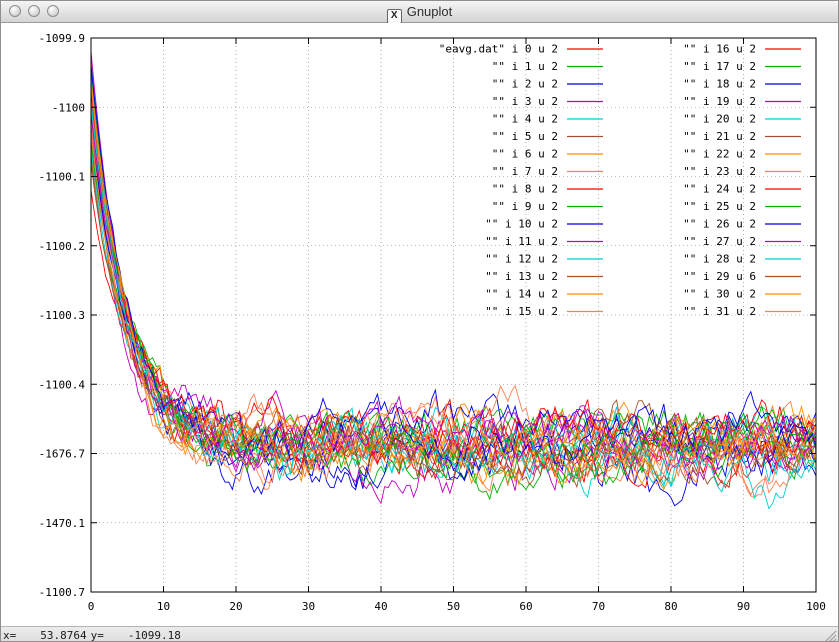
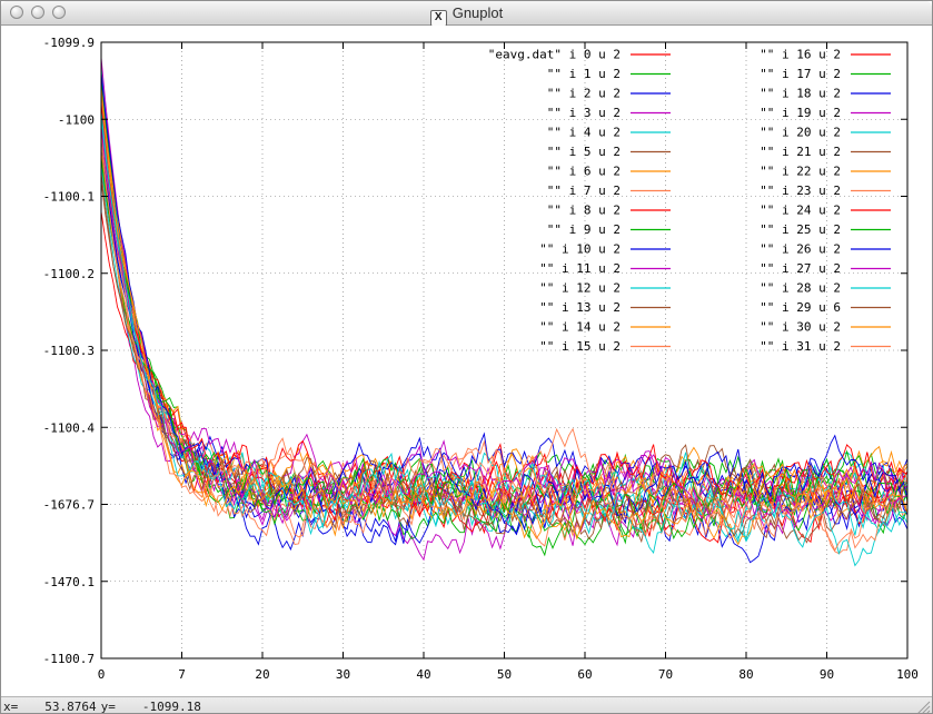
  X Gnuplot
  0
- 10
+ 7
  20
  30
  40
  50
  60
  70
  80
  90
  100
  -1099.9
  -1100
  -1100.1
  -1100.2
  -1100.3
  -1100.4
  -1676.7
  -1470.1
  -1100.7
  "eavg.dat" i 0 u 2
  "" i 1 u 2
  "" i 2 u 2
  "" i 3 u 2
  "" i 4 u 2
  "" i 5 u 2
  "" i 6 u 2
  "" i 7 u 2
  "" i 8 u 2
  "" i 9 u 2
  "" i 10 u 2
  "" i 11 u 2
  "" i 12 u 2
  "" i 13 u 2
  "" i 14 u 2
  "" i 15 u 2
  "" i 16 u 2
  "" i 17 u 2
  "" i 18 u 2
  "" i 19 u 2
  "" i 20 u 2
  "" i 21 u 2
  "" i 22 u 2
  "" i 23 u 2
  "" i 24 u 2
  "" i 25 u 2
  "" i 26 u 2
  "" i 27 u 2
  "" i 28 u 2
  "" i 29 u 6
  "" i 30 u 2
  "" i 31 u 2
  x= 53.8764 y= -1099.18
